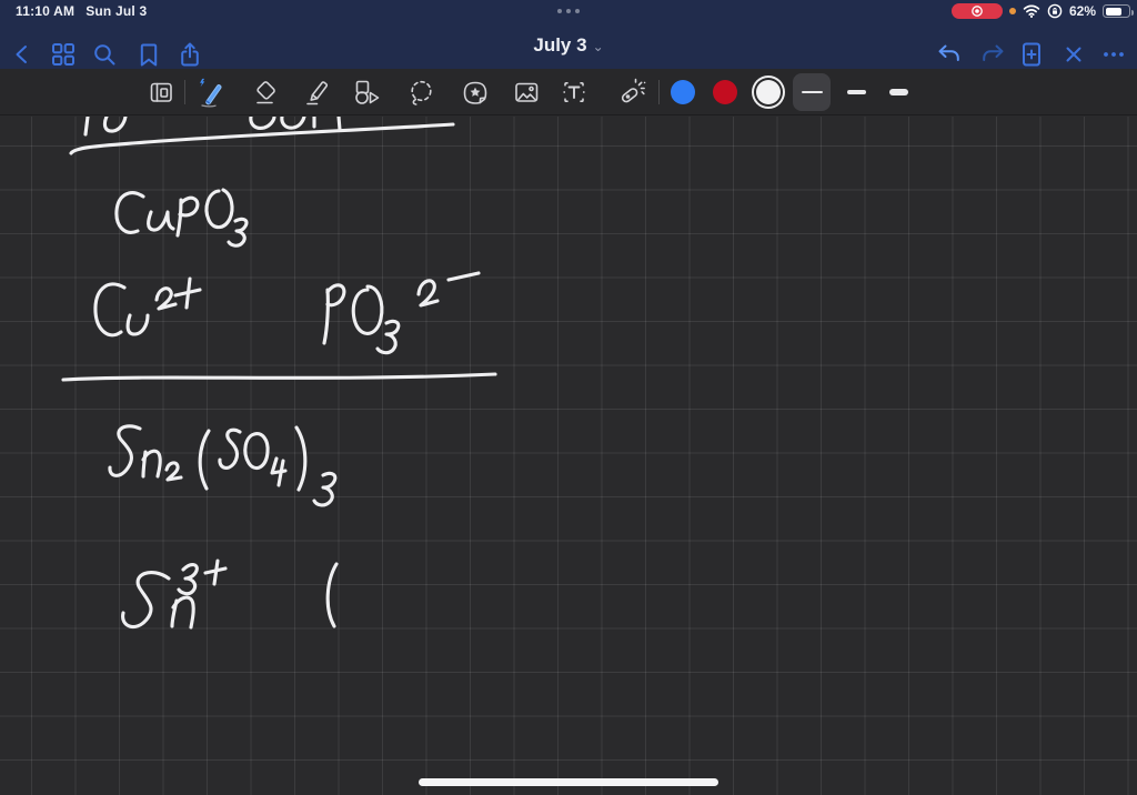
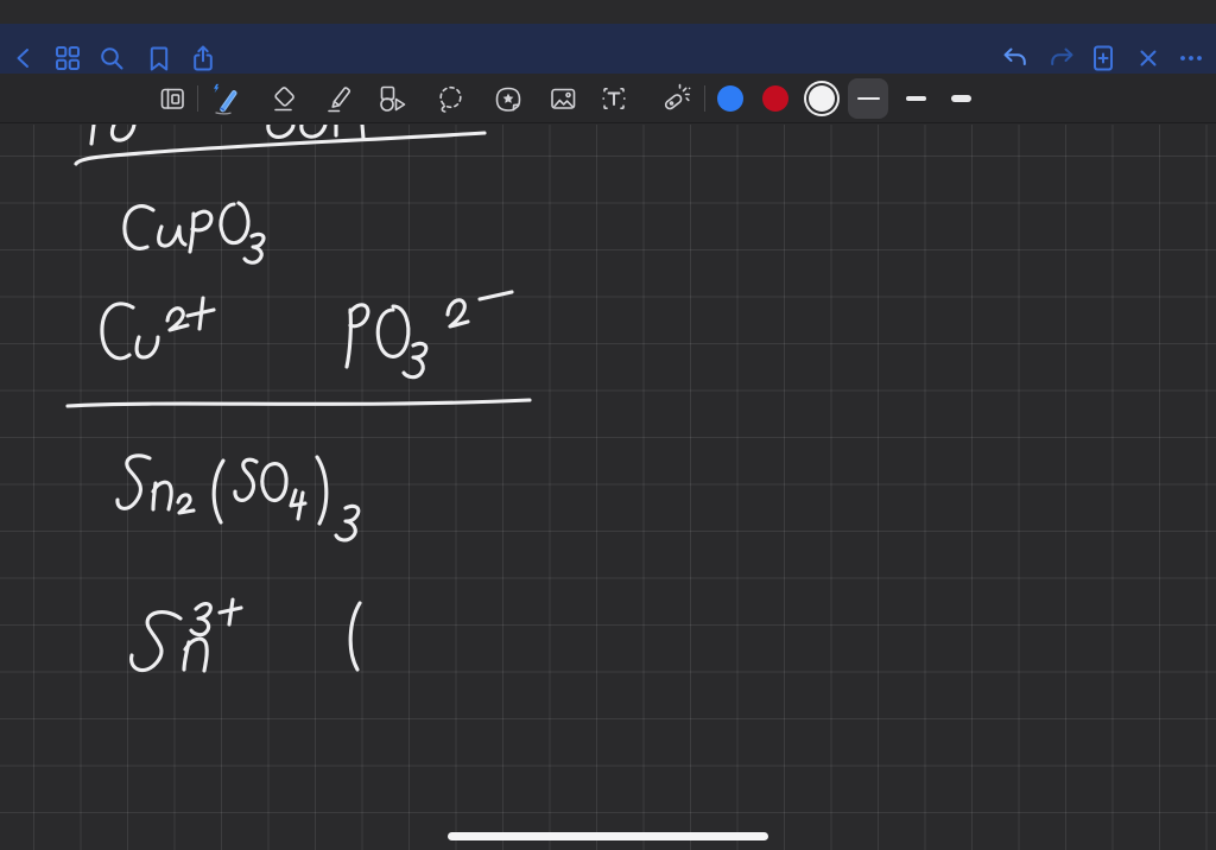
- 11:10 AM
- Sun Jul 3
- 62%
- July 3 ⌄
